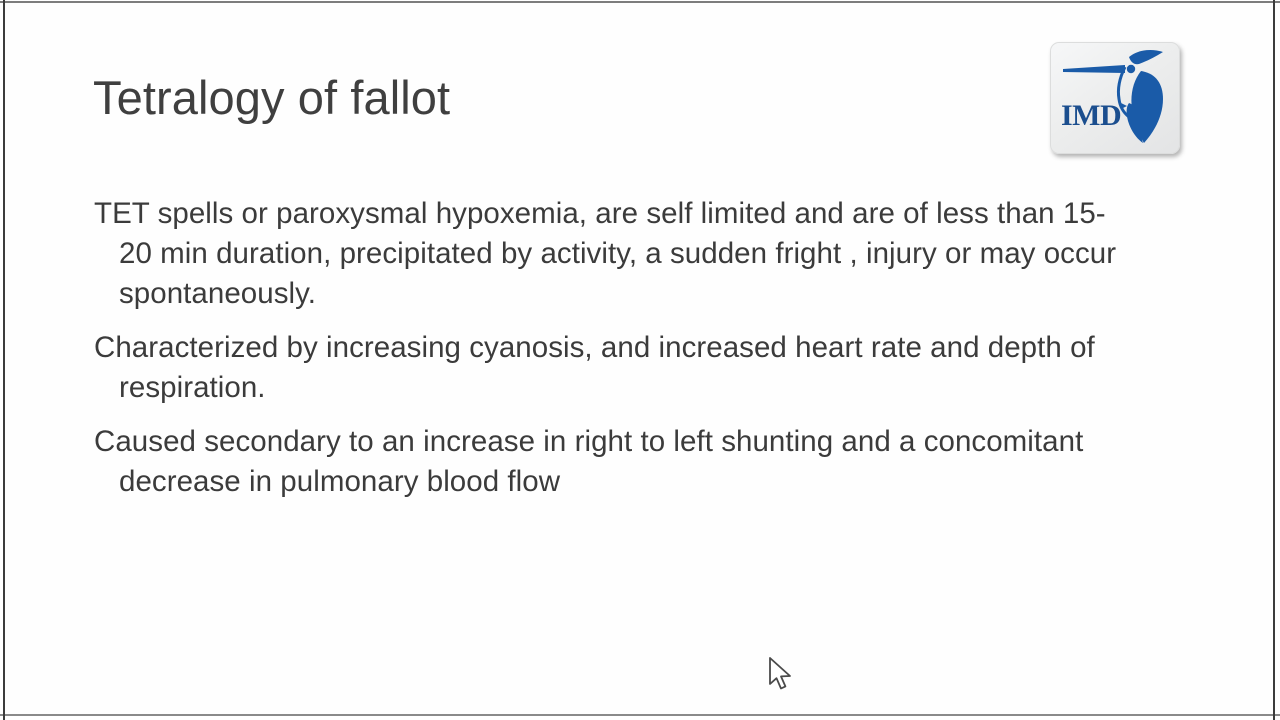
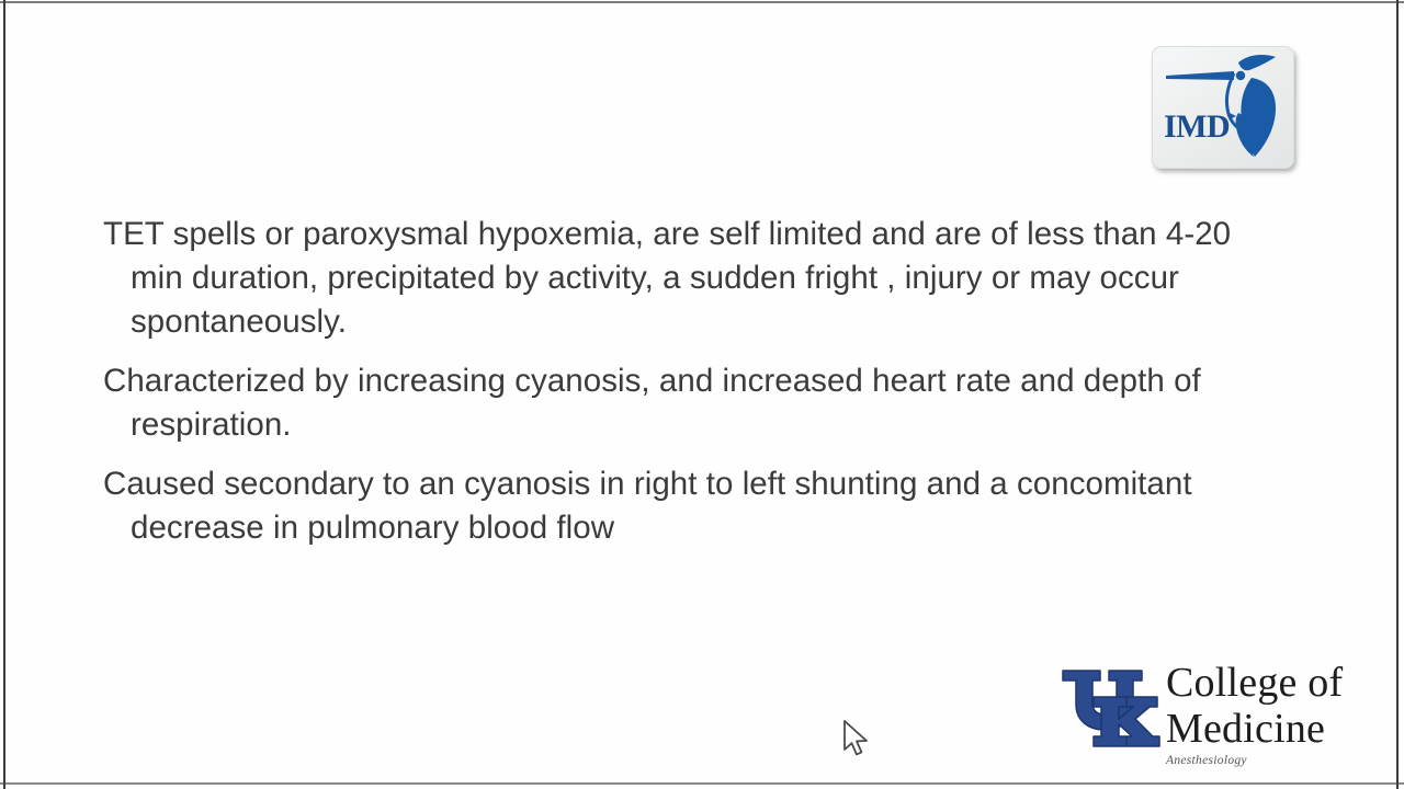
- Tetralogy of fallot
- TET spells or paroxysmal hypoxemia, are self limited and are of less than 15-20 min duration, precipitated by activity, a sudden fright , injury or may occur spontaneously.
+ TET spells or paroxysmal hypoxemia, are self limited and are of less than 4-20 min duration, precipitated by activity, a sudden fright , injury or may occur spontaneously.
  Characterized by increasing cyanosis, and increased heart rate and depth of respiration.
- Caused secondary to an increase in right to left shunting and a concomitant decrease in pulmonary blood flow
+ Caused secondary to an cyanosis in right to left shunting and a concomitant decrease in pulmonary blood flow
  IMD
+ College of
+ Medicine
+ Anesthesiology
